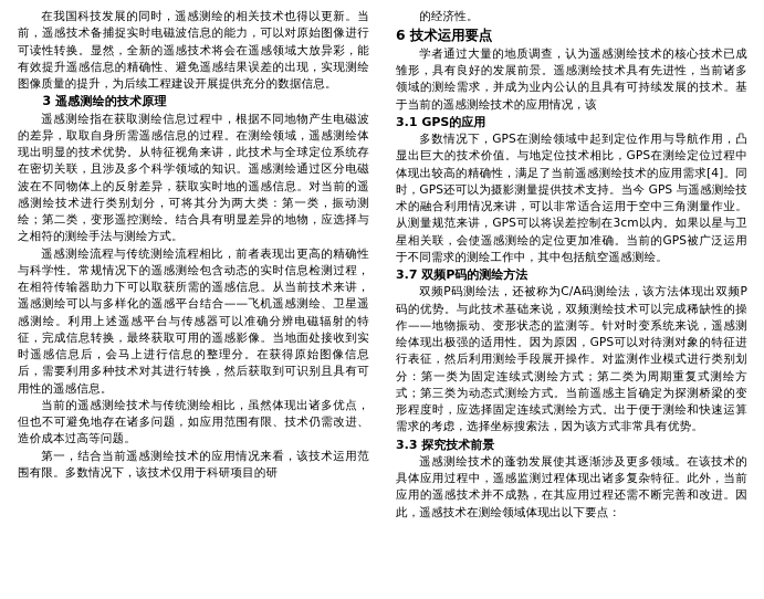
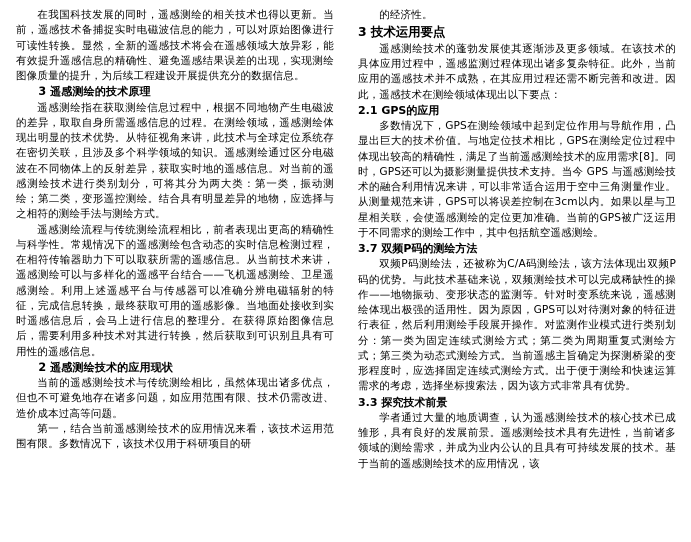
  在我国科技发展的同时，遥感测绘的相关技术也得以更新。当前，遥感技术备捕捉实时电磁波信息的能力，可以对原始图像进行可读性转换。显然，全新的遥感技术将会在遥感领域大放异彩，能有效提升遥感信息的精确性、避免遥感结果误差的出现，实现测绘图像质量的提升，为后续工程建设开展提供充分的数据信息。
  3 遥感测绘的技术原理
  遥感测绘指在获取测绘信息过程中，根据不同地物产生电磁波的差异，取取自身所需遥感信息的过程。在测绘领域，遥感测绘体现出明显的技术优势。从特征视角来讲，此技术与全球定位系统存在密切关联，且涉及多个科学领域的知识。遥感测绘通过区分电磁波在不同物体上的反射差异，获取实时地的遥感信息。对当前的遥感测绘技术进行类别划分，可将其分为两大类：第一类，振动测绘；第二类，变形遥控测绘。结合具有明显差异的地物，应选择与之相符的测绘手法与测绘方式。
  遥感测绘流程与传统测绘流程相比，前者表现出更高的精确性与科学性。常规情况下的遥感测绘包含动态的实时信息检测过程，在相符传输器助力下可以取获所需的遥感信息。从当前技术来讲，遥感测绘可以与多样化的遥感平台结合——飞机遥感测绘、卫星遥感测绘。利用上述遥感平台与传感器可以准确分辨电磁辐射的特征，完成信息转换，最终获取可用的遥感影像。当地面处接收到实时遥感信息后，会马上进行信息的整理分。在获得原始图像信息后，需要利用多种技术对其进行转换，然后获取到可识别且具有可用性的遥感信息。
+ 2 遥感测绘技术的应用现状
  当前的遥感测绘技术与传统测绘相比，虽然体现出诸多优点，但也不可避免地存在诸多问题，如应用范围有限、技术仍需改进、造价成本过高等问题。
  第一，结合当前遥感测绘技术的应用情况来看，该技术运用范围有限。多数情况下，该技术仅用于科研项目的研
  的经济性。
- 6 技术运用要点
+ 3 技术运用要点
- 学者通过大量的地质调查，认为遥感测绘技术的核心技术已成雏形，具有良好的发展前景。遥感测绘技术具有先进性，当前诸多领域的测绘需求，并成为业内公认的且具有可持续发展的技术。基于当前的遥感测绘技术的应用情况，该
+ 遥感测绘技术的蓬勃发展使其逐渐涉及更多领域。在该技术的具体应用过程中，遥感监测过程体现出诸多复杂特征。此外，当前应用的遥感技术并不成熟，在其应用过程还需不断完善和改进。因此，遥感技术在测绘领域体现出以下要点：
- 3.1 GPS的应用
+ 2.1 GPS的应用
- 多数情况下，GPS在测绘领域中起到定位作用与导航作用，凸显出巨大的技术价值。与地定位技术相比，GPS在测绘定位过程中体现出较高的精确性，满足了当前遥感测绘技术的应用需求[4]。同时，GPS还可以为摄影测量提供技术支持。当今 GPS 与遥感测绘技术的融合利用情况来讲，可以非常适合运用于空中三角测量作业。从测量规范来讲，GPS可以将误差控制在3cm以内。如果以星与卫星相关联，会使遥感测绘的定位更加准确。当前的GPS被广泛运用于不同需求的测绘工作中，其中包括航空遥感测绘。
+ 多数情况下，GPS在测绘领域中起到定位作用与导航作用，凸显出巨大的技术价值。与地定位技术相比，GPS在测绘定位过程中体现出较高的精确性，满足了当前遥感测绘技术的应用需求[8]。同时，GPS还可以为摄影测量提供技术支持。当今 GPS 与遥感测绘技术的融合利用情况来讲，可以非常适合运用于空中三角测量作业。从测量规范来讲，GPS可以将误差控制在3cm以内。如果以星与卫星相关联，会使遥感测绘的定位更加准确。当前的GPS被广泛运用于不同需求的测绘工作中，其中包括航空遥感测绘。
  3.7 双频P码的测绘方法
  双频P码测绘法，还被称为C/A码测绘法，该方法体现出双频P码的优势。与此技术基础来说，双频测绘技术可以完成稀缺性的操作——地物振动、变形状态的监测等。针对时变系统来说，遥感测绘体现出极强的适用性。因为原因，GPS可以对待测对象的特征进行表征，然后利用测绘手段展开操作。对监测作业模式进行类别划分：第一类为固定连续式测绘方式；第二类为周期重复式测绘方式；第三类为动态式测绘方式。当前遥感主旨确定为探测桥梁的变形程度时，应选择固定连续式测绘方式。出于便于测绘和快速运算需求的考虑，选择坐标搜索法，因为该方式非常具有优势。
  3.3 探究技术前景
- 遥感测绘技术的蓬勃发展使其逐渐涉及更多领域。在该技术的具体应用过程中，遥感监测过程体现出诸多复杂特征。此外，当前应用的遥感技术并不成熟，在其应用过程还需不断完善和改进。因此，遥感技术在测绘领域体现出以下要点：
+ 学者通过大量的地质调查，认为遥感测绘技术的核心技术已成雏形，具有良好的发展前景。遥感测绘技术具有先进性，当前诸多领域的测绘需求，并成为业内公认的且具有可持续发展的技术。基于当前的遥感测绘技术的应用情况，该
